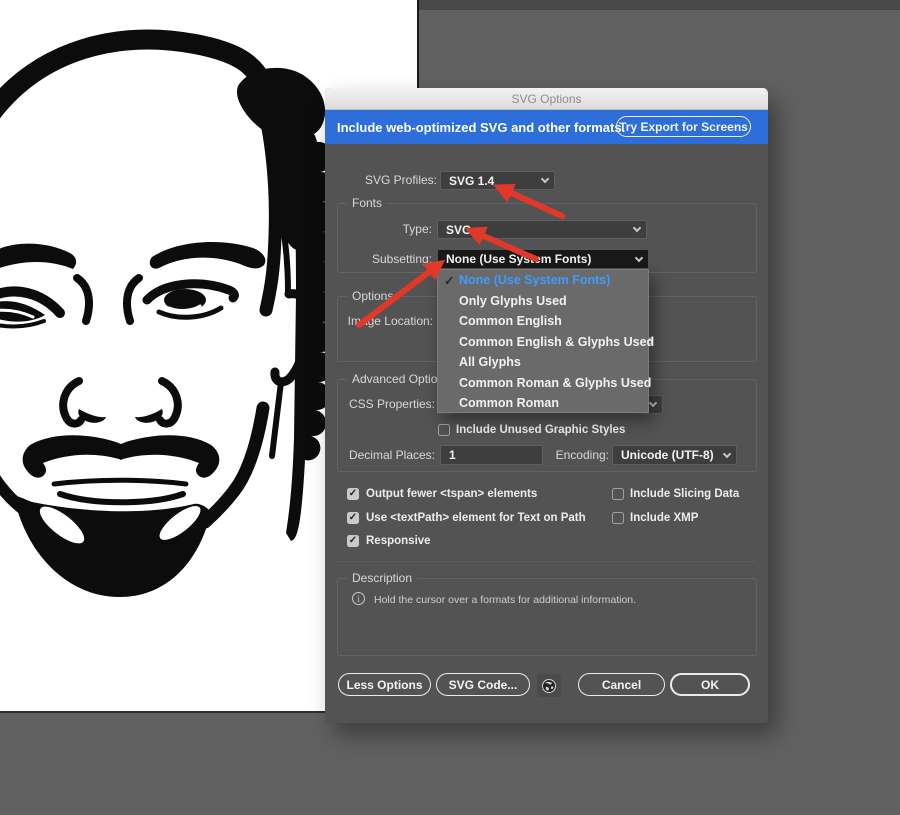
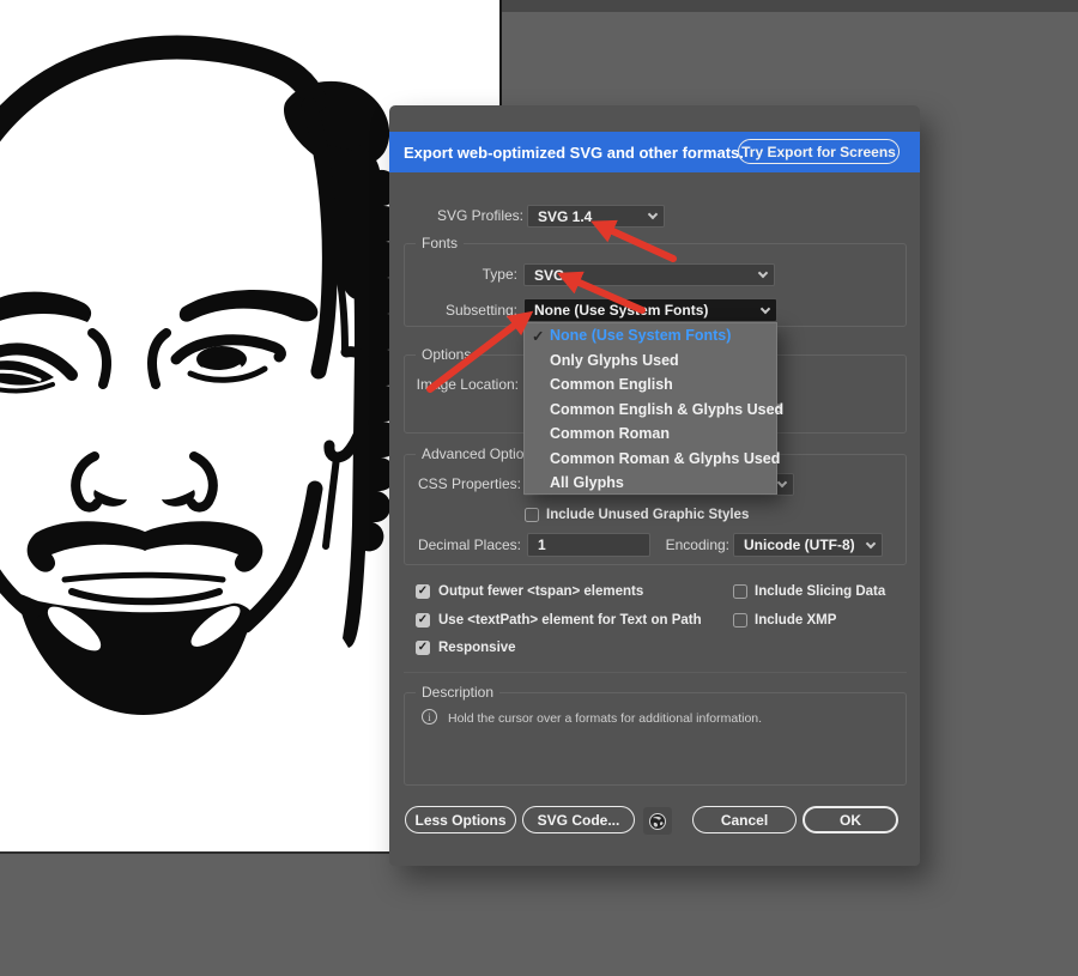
- SVG Options
- Include web-optimized SVG and other formats.
+ Export web-optimized SVG and other formats.
  Try Export for Screens
  SVG Profiles:
  SVG 1.4
  Fonts
  Type:
  SVG
  Subsetting:
  None (Use Sysm Fonts)
  Options
  Imge Location:
  Advanced Optio
  CSS Properties:
  Include Unused Graphic Styles
  Decimal Places:
  1
  Encoding:
  Unicode (UTF-8)
  Output fewer <tspan> elements
  Use <textPath> element for Text on Path
  Responsive
  Include Slicing Data
  Include XMP
  Description
  Hold the cursor over a formats for additional information.
  Less Options
  SVG Code...
  Cancel
  OK
  None (Use System Fonts)
  Only Glyphs Used
  Common English
  Common English & Glyphs Use
- All Glyphs
+ Common Roman
  Common Roman & Glyphs Used
- Common Roman
+ All Glyphs
